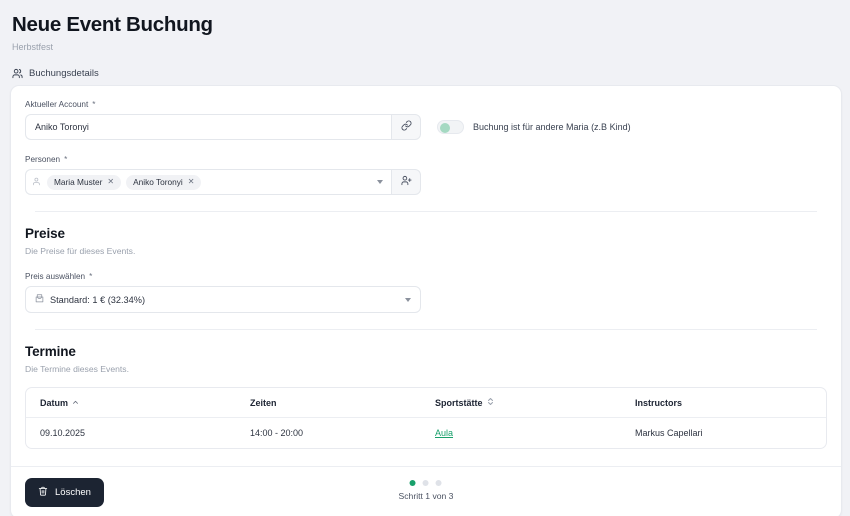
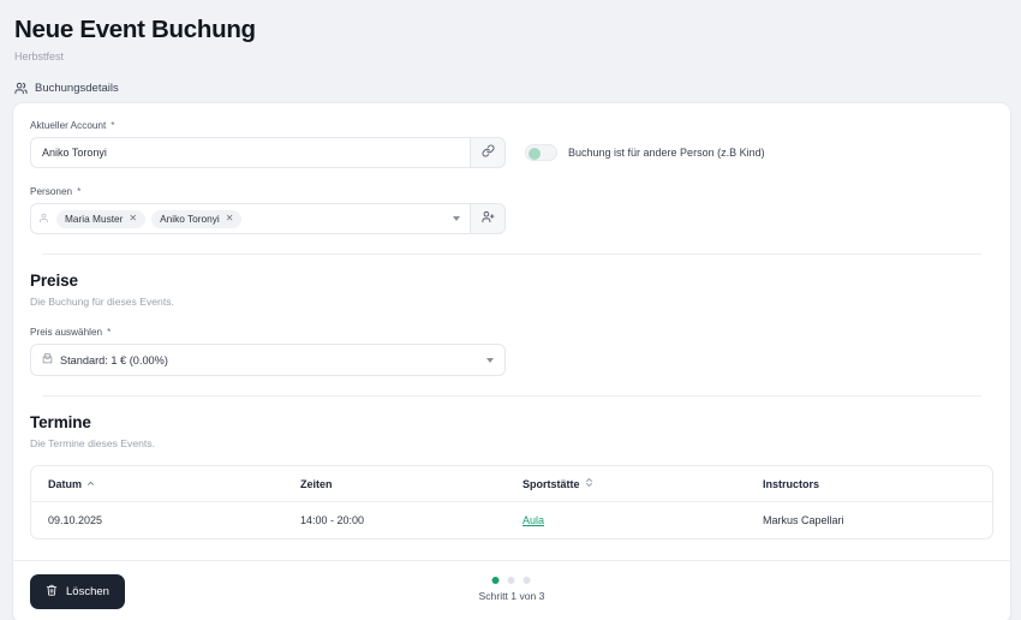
  Neue Event Buchung
  Herbstfest
  Buchungsdetails
  Aktueller Account
  *
  Aniko Toronyi
- Buchung ist für andere Maria (z.B Kind)
+ Buchung ist für andere Person (z.B Kind)
  Personen
  *
  Maria Muster
  ✕
  Aniko Toronyi
  ✕
  Preise
- Die Preise für dieses Events.
+ Die Buchung für dieses Events.
  Preis auswählen
  *
- Standard: 1 € (32.34%)
+ Standard: 1 € (0.00%)
  Termine
  Die Termine dieses Events.
  Datum	Zeiten	Sportstätte	Instructors
  09.10.2025	14:00 - 20:00	Aula	Markus Capellari
  Löschen
  Schritt 1 von 3
